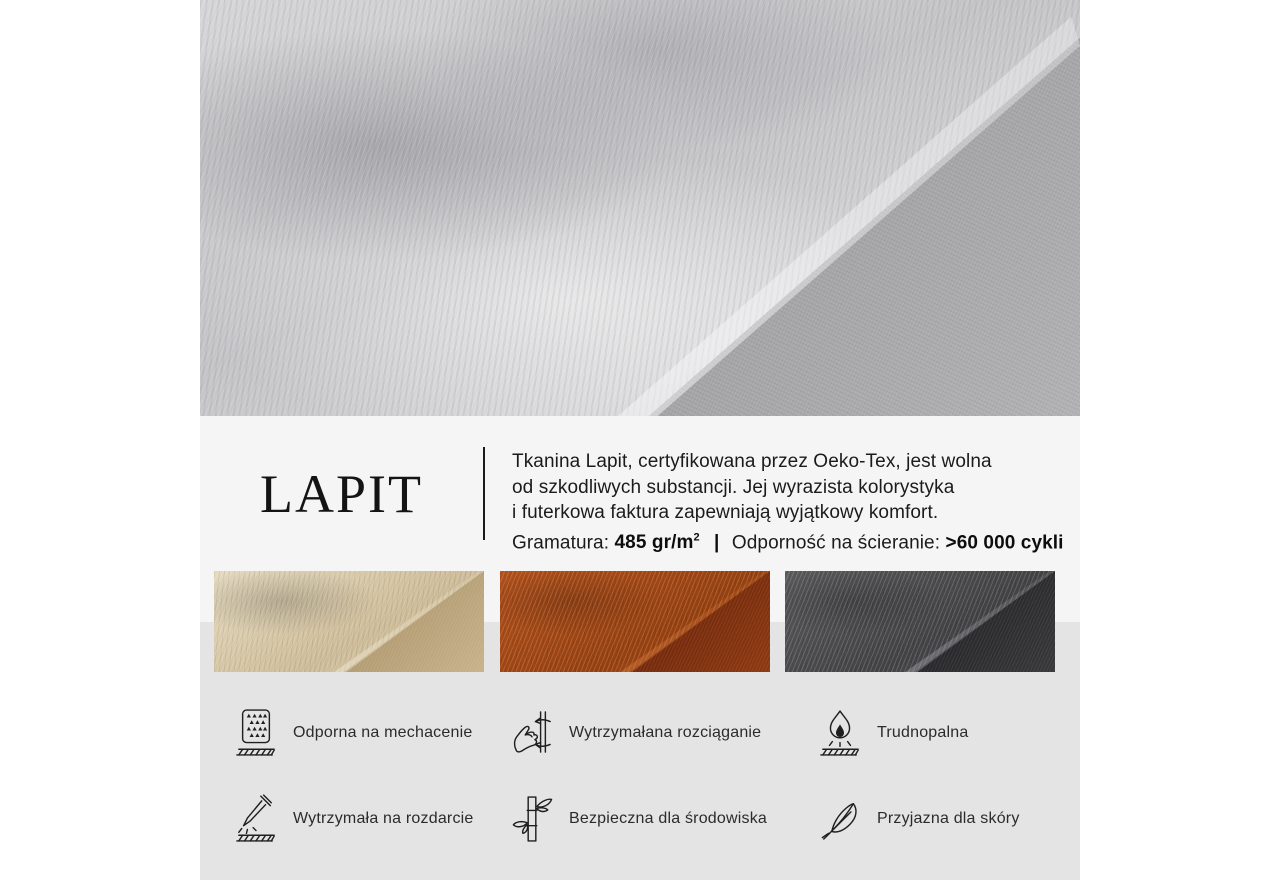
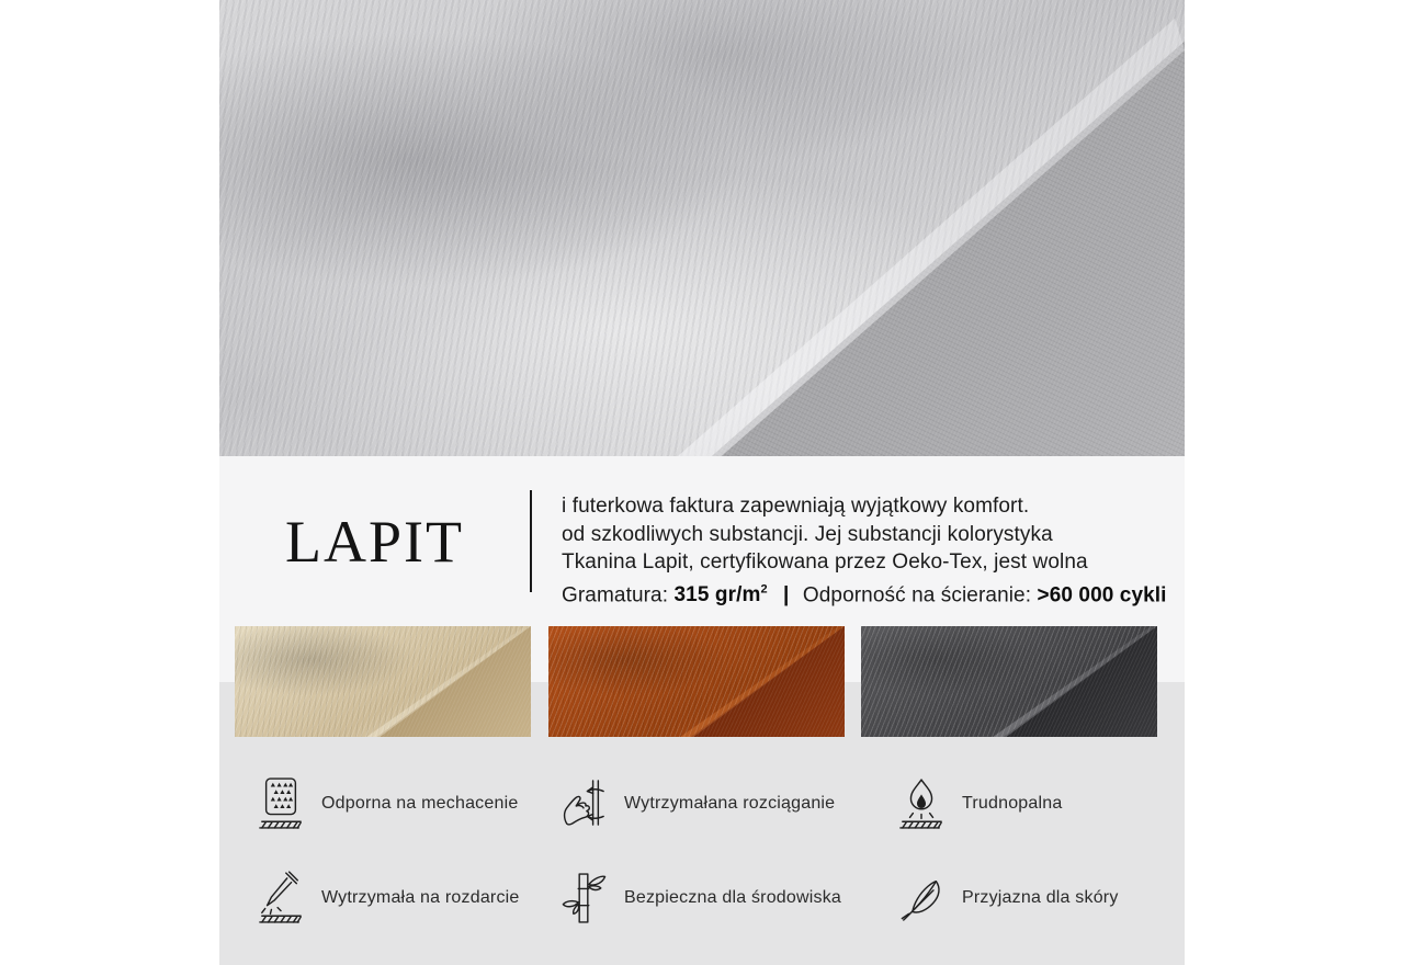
  LAPIT
- Tkanina Lapit, certyfikowana przez Oeko-Tex, jest wolna
+ i futerkowa faktura zapewniają wyjątkowy komfort.
- od szkodliwych substancji. Jej wyrazista kolorystyka
+ od szkodliwych substancji. Jej substancji kolorystyka
- i futerkowa faktura zapewniają wyjątkowy komfort.
+ Tkanina Lapit, certyfikowana przez Oeko-Tex, jest wolna
- Gramatura: 485 gr/m2 | Odporność na ścieranie: >60 000 cykli
+ Gramatura: 315 gr/m2 | Odporność na ścieranie: >60 000 cykli
  Odporna na mechacenie
  Wytrzymałana rozciąganie
  Trudnopalna
  Wytrzymała na rozdarcie
  Bezpieczna dla środowiska
  Przyjazna dla skóry
